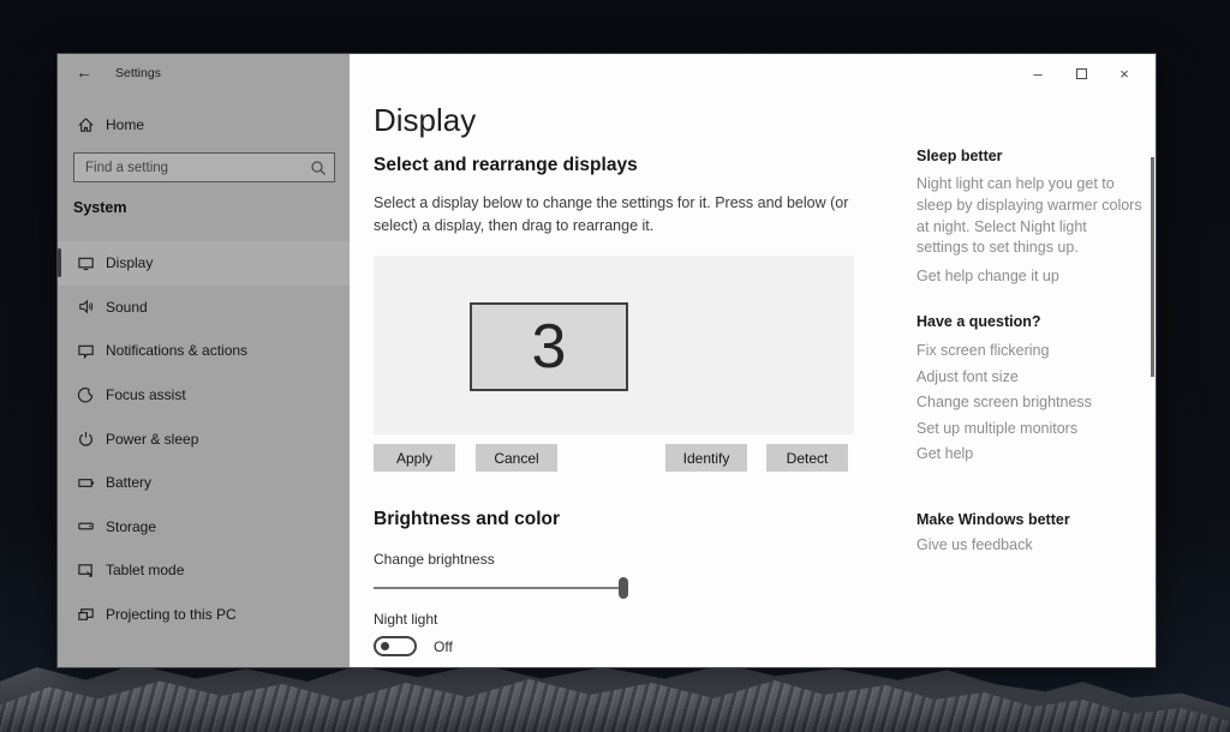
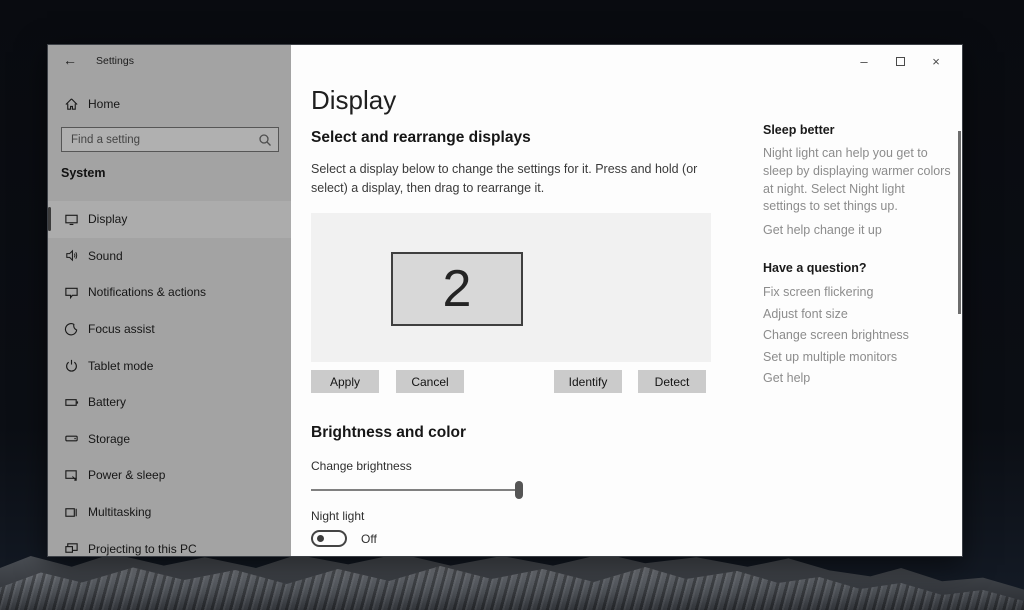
  ←
  Settings
  Home
  Find a setting
  System
  Display
  Sound
  Notifications & actions
  Focus assist
- Power & sleep
+ Tablet mode
  Battery
  Storage
- Tablet mode
+ Power & sleep
+ Multitasking
  Projecting to this PC
  –
  ×
  Display
  Select and rearrange displays
- Select a display below to change the settings for it. Press and below (or select) a display, then drag to rearrange it.
+ Select a display below to change the settings for it. Press and hold (or select) a display, then drag to rearrange it.
- 3
+ 2
  Apply
  Cancel
  Identify
  Detect
  Brightness and color
  Change brightness
  Night light
  Off
  Sleep better
  Night light can help you get to sleep by displaying warmer colors at night. Select Night light settings to set things up.
  Get help change it up
  Have a question?
  Fix screen flickering
  Adjust font size
  Change screen brightness
  Set up multiple monitors
  Get help
- Make Windows better
- Give us feedback
